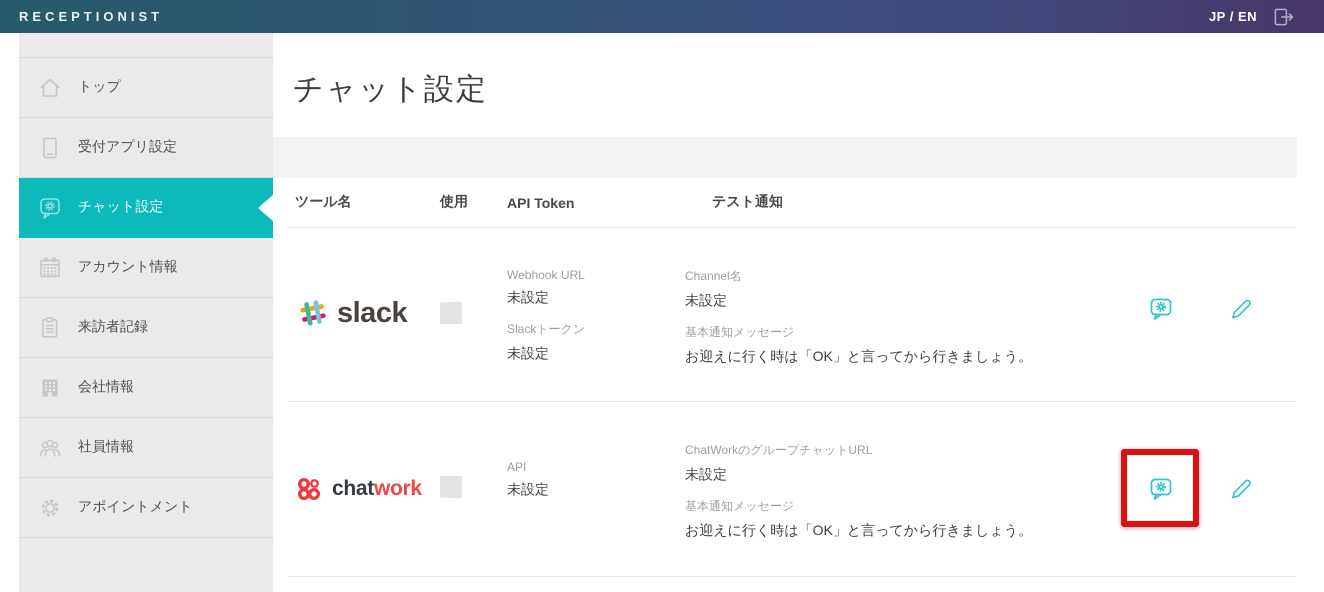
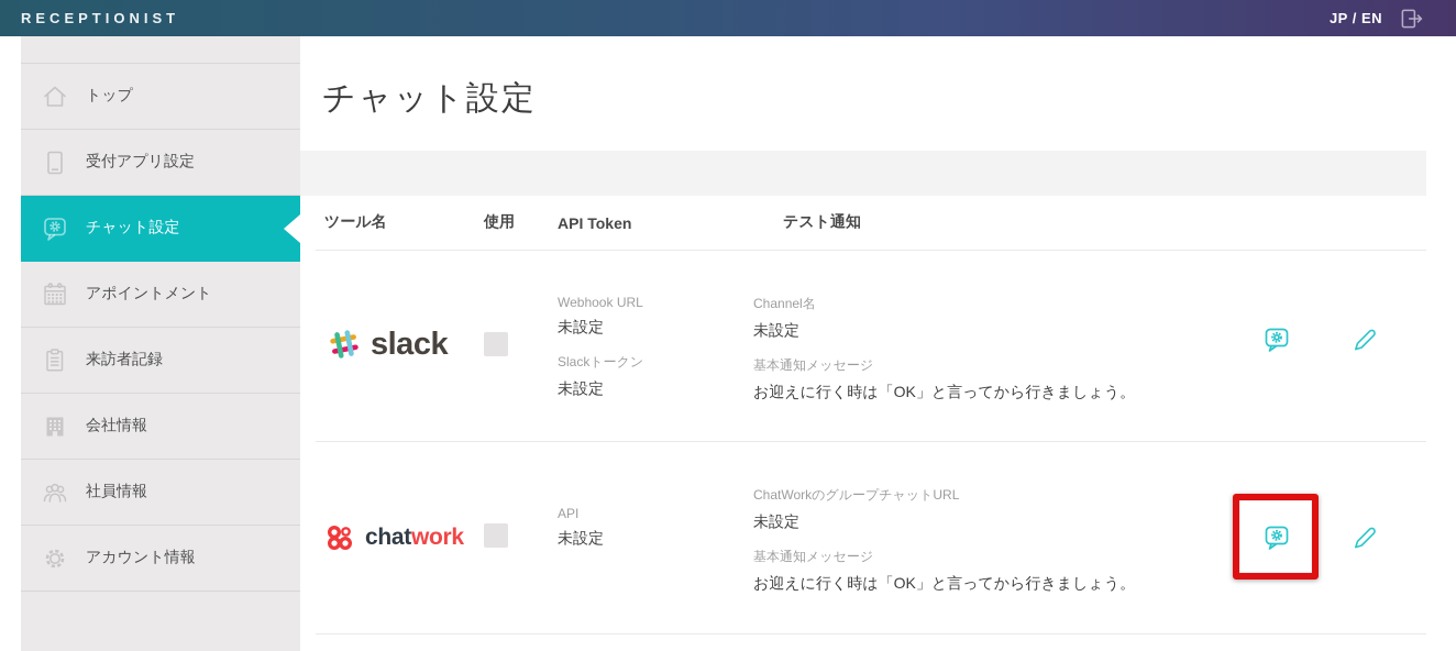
  RECEPTIONIST
  JP / EN
  トップ
  受付アプリ設定
  チャット設定
- アカウント情報
+ アポイントメント
  来訪者記録
  会社情報
  社員情報
- アポイントメント
+ アカウント情報
  チャット設定
  ツール名
  使用
  API Token
  テスト通知
  slack
  Webhook URL
  未設定
  Slackトークン
  未設定
  Channel名
  未設定
  基本通知メッセージ
  お迎えに行く時は「OK」と言ってから行きましょう。
  chatwork
  API
  未設定
  ChatWorkのグループチャットURL
  未設定
  基本通知メッセージ
  お迎えに行く時は「OK」と言ってから行きましょう。
